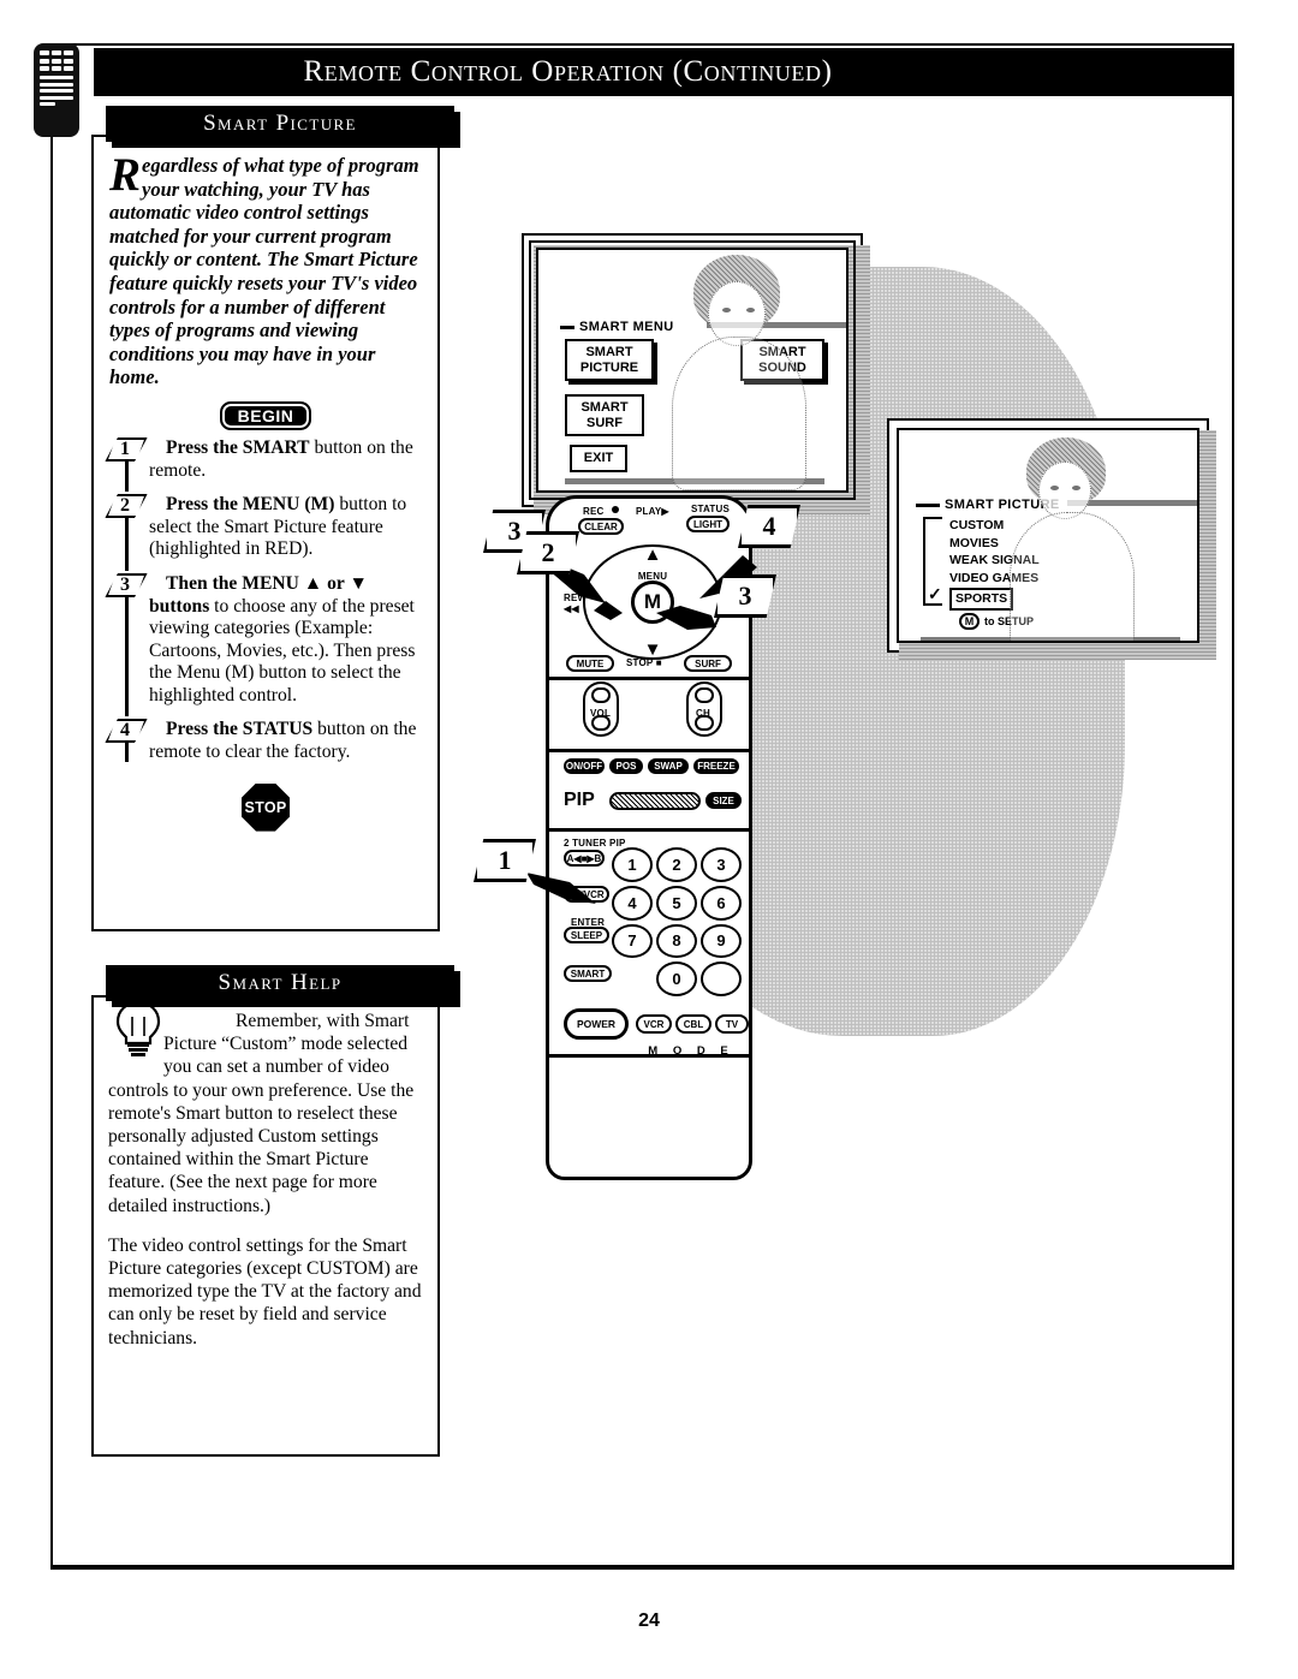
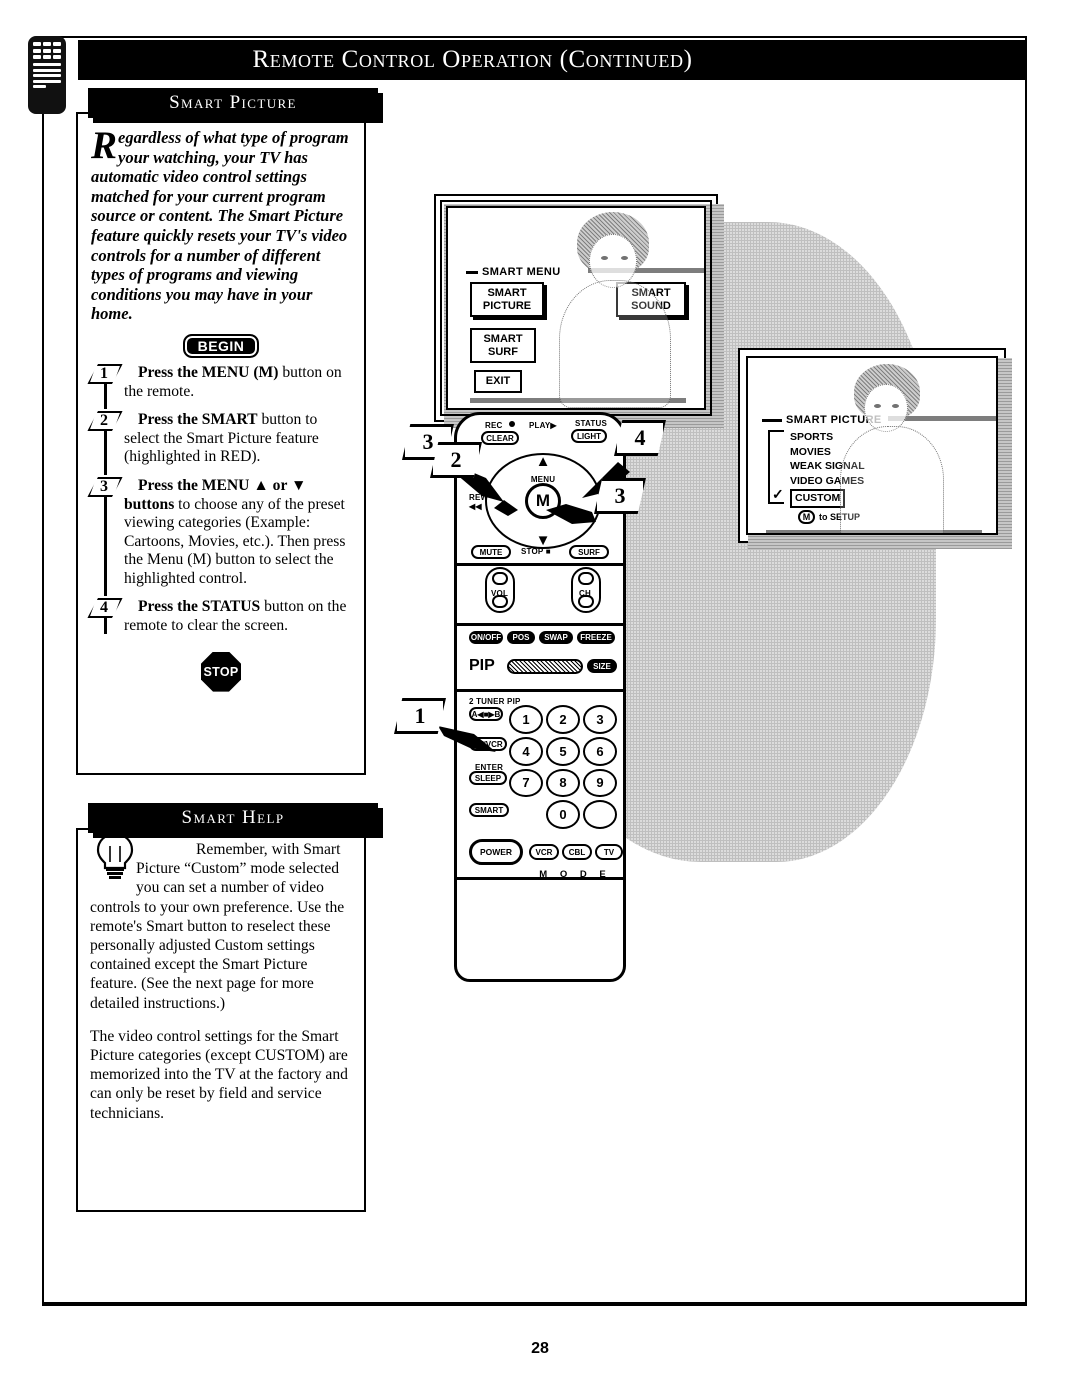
  Remote Control Operation (Continued)
  Smart Picture
  R
- egardless of what type of program your watching, your TV has automatic video control settings matched for your current program quickly or content. The Smart Picture feature quickly resets your TV's video controls for a number of different types of programs and viewing conditions you may have in your home.
+ egardless of what type of program your watching, your TV has automatic video control settings matched for your current program source or content. The Smart Picture feature quickly resets your TV's video controls for a number of different types of programs and viewing conditions you may have in your home.
  BEGIN
  1
- Press the SMART button on the remote.
+ Press the MENU (M) button on the remote.
  2
- Press the MENU (M) button to select the Smart Picture feature (highlighted in RED).
+ Press the SMART button to select the Smart Picture feature (highlighted in RED).
  3
- Then the MENU ▲ or ▼ buttons to choose any of the preset viewing categories (Example: Cartoons, Movies, etc.). Then press the Menu (M) button to select the highlighted control.
+ Press the MENU ▲ or ▼ buttons to choose any of the preset viewing categories (Example: Cartoons, Movies, etc.). Then press the Menu (M) button to select the highlighted control.
  4
- Press the STATUS button on the remote to clear the factory.
+ Press the STATUS button on the remote to clear the screen.
  STOP
  Smart Help
- Remember, with Smart Picture “Custom” mode selected you can set a number of video controls to your own preference. Use the remote's Smart button to reselect these personally adjusted Custom settings contained within the Smart Picture feature. (See the next page for more detailed instructions.)
+ Remember, with Smart Picture “Custom” mode selected you can set a number of video controls to your own preference. Use the remote's Smart button to reselect these personally adjusted Custom settings contained except the Smart Picture feature. (See the next page for more detailed instructions.)
- The video control settings for the Smart Picture categories (except CUSTOM) are memorized type the TV at the factory and can only be reset by field and service technicians.
+ The video control settings for the Smart Picture categories (except CUSTOM) are memorized into the TV at the factory and can only be reset by field and service technicians.
  SMART MENU
  SMART
  PICTURE
  SMART
  SOUND
  SMART
  SURF
  EXIT
  SMART PICTURE
- CUSTOM
+ SPORTS
  MOVIES
  WEAK SIGNAL
  VIDEO GAMES
- SPORTS
+ CUSTOM
  ✓
  M
  to SETUP
  REC
  CLEAR
  PLAY▶
  STATUS
  LIGHT
  ▲
  ▼
  M
  MENU
  REW
  ◀◀
  MUTE
  STOP ■
  SURF
  VOL
  CH
  ON/OFF
  POS
  SWAP
  FREEZE
  PIP
  SIZE
  2 TUNER PIP
  A◀■▶B
  ENTER
  SLEEP
  SMART
  1
  2
  3
  4
  5
  6
  7
  8
  9
  0
  POWER
  VCR
  CBL
  TV
  M O D E
  3
  2
  4
  3
  1
- 24
+ 28
